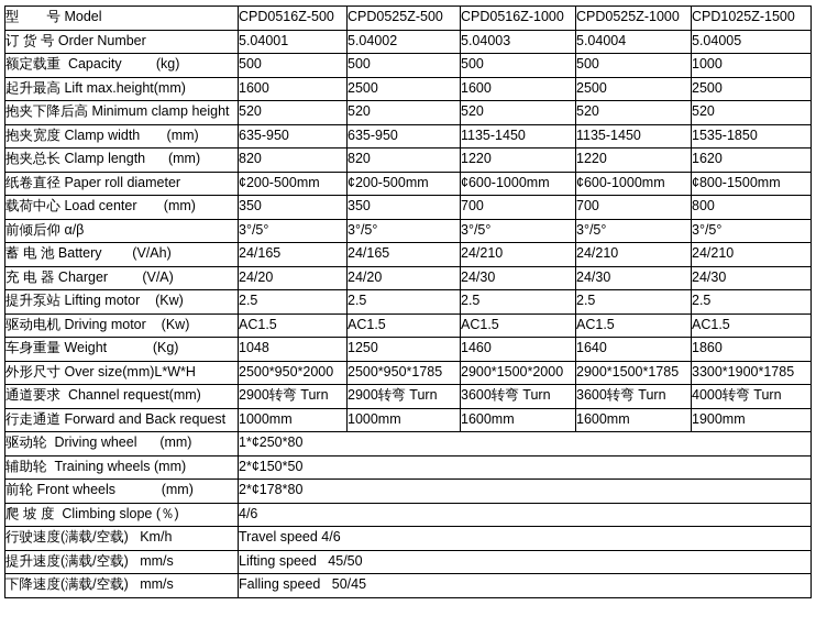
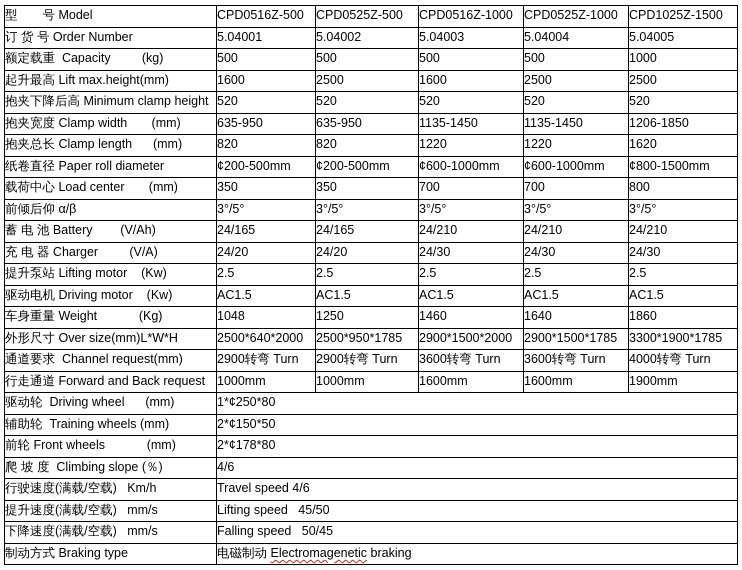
  型 号 Model	CPD0516Z-500	CPD0525Z-500	CPD0516Z-1000	CPD0525Z-1000	CPD1025Z-1500
  订 货 号 Order Number	5.04001	5.04002	5.04003	5.04004	5.04005
  额定载重 Capacity (kg)	500	500	500	500	1000
  起升最高 Lift max.height(mm)	1600	2500	1600	2500	2500
  抱夹下降后高 Minimum clamp height	520	520	520	520	520
- 抱夹宽度 Clamp width (mm)	635-950	635-950	1135-1450	1135-1450	1535-1850
+ 抱夹宽度 Clamp width (mm)	635-950	635-950	1135-1450	1135-1450	1206-1850
  抱夹总长 Clamp length (mm)	820	820	1220	1220	1620
  纸卷直径 Paper roll diameter	¢200-500mm	¢200-500mm	¢600-1000mm	¢600-1000mm	¢800-1500mm
  载荷中心 Load center (mm)	350	350	700	700	800
  前倾后仰 α/β	3°/5°	3°/5°	3°/5°	3°/5°	3°/5°
  蓄 电 池 Battery (V/Ah)	24/165	24/165	24/210	24/210	24/210
  充 电 器 Charger (V/A)	24/20	24/20	24/30	24/30	24/30
  提升泵站 Lifting motor (Kw)	2.5	2.5	2.5	2.5	2.5
  驱动电机 Driving motor (Kw)	AC1.5	AC1.5	AC1.5	AC1.5	AC1.5
  车身重量 Weight (Kg)	1048	1250	1460	1640	1860
- 外形尺寸 Over size(mm)L*W*H	2500*950*2000	2500*950*1785	2900*1500*2000	2900*1500*1785	3300*1900*1785
+ 外形尺寸 Over size(mm)L*W*H	2500*640*2000	2500*950*1785	2900*1500*2000	2900*1500*1785	3300*1900*1785
  通道要求 Channel request(mm)	2900转弯 Turn	2900转弯 Turn	3600转弯 Turn	3600转弯 Turn	4000转弯 Turn
  行走通道 Forward and Back request	1000mm	1000mm	1600mm	1600mm	1900mm
  驱动轮 Driving wheel (mm)	1*¢250*80
  辅助轮 Training wheels (mm)	2*¢150*50
  前轮 Front wheels (mm)	2*¢178*80
  爬 坡 度 Climbing slope (％)	4/6
  行驶速度(满载/空载) Km/h	Travel speed 4/6
  提升速度(满载/空载) mm/s	Lifting speed 45/50
  下降速度(满载/空载) mm/s	Falling speed 50/45
+ 制动方式 Braking type	电磁制动 Electromagenetic braking
